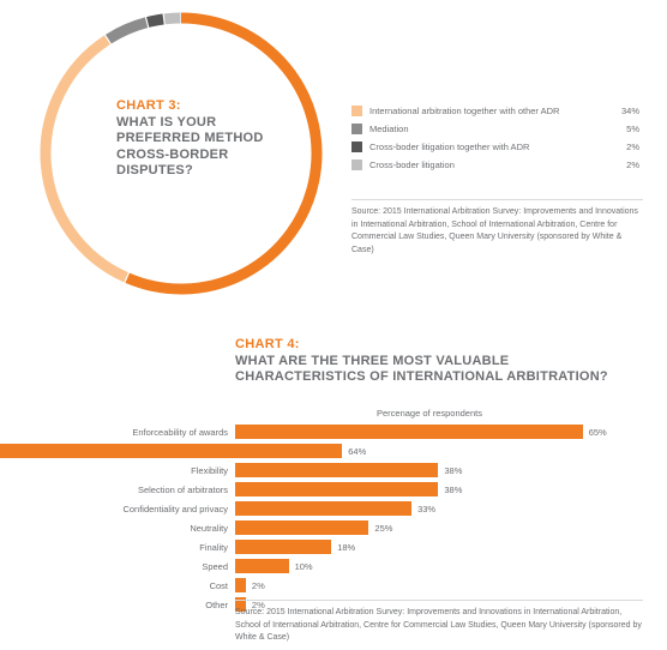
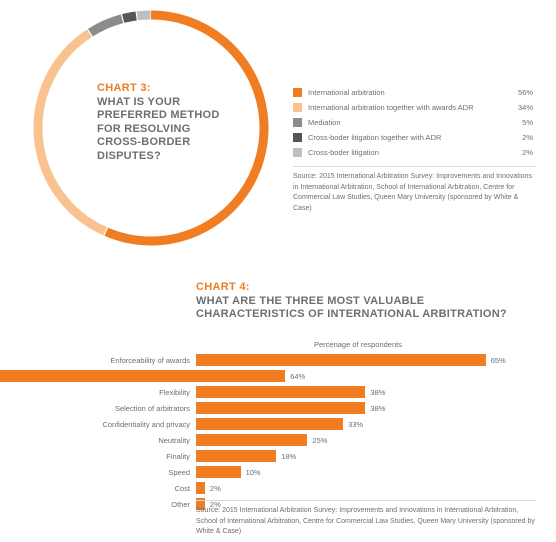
  CHART 3:
  WHAT IS YOUR
  PREFERRED METHOD
+ FOR RESOLVING
  CROSS-BORDER
  DISPUTES?
+ International arbitration
+ 56%
- International arbitration together with other ADR
+ International arbitration together with awards ADR
  34%
  Mediation
  5%
  Cross-boder litigation together with ADR
  2%
  Cross-boder litigation
  2%
  CHART 4:
  WHAT ARE THE THREE MOST VALUABLE
  CHARACTERISTICS OF INTERNATIONAL ARBITRATION?
  Percenage of respondents
  Enforceability of awards
  65%
  64%
  Flexibility
  38%
  Selection of arbitrators
  38%
  Confidentiality and privacy
  33%
  Neutrality
  25%
  Finality
  18%
  Speed
  10%
  Cost
  2%
  Other
  2%
